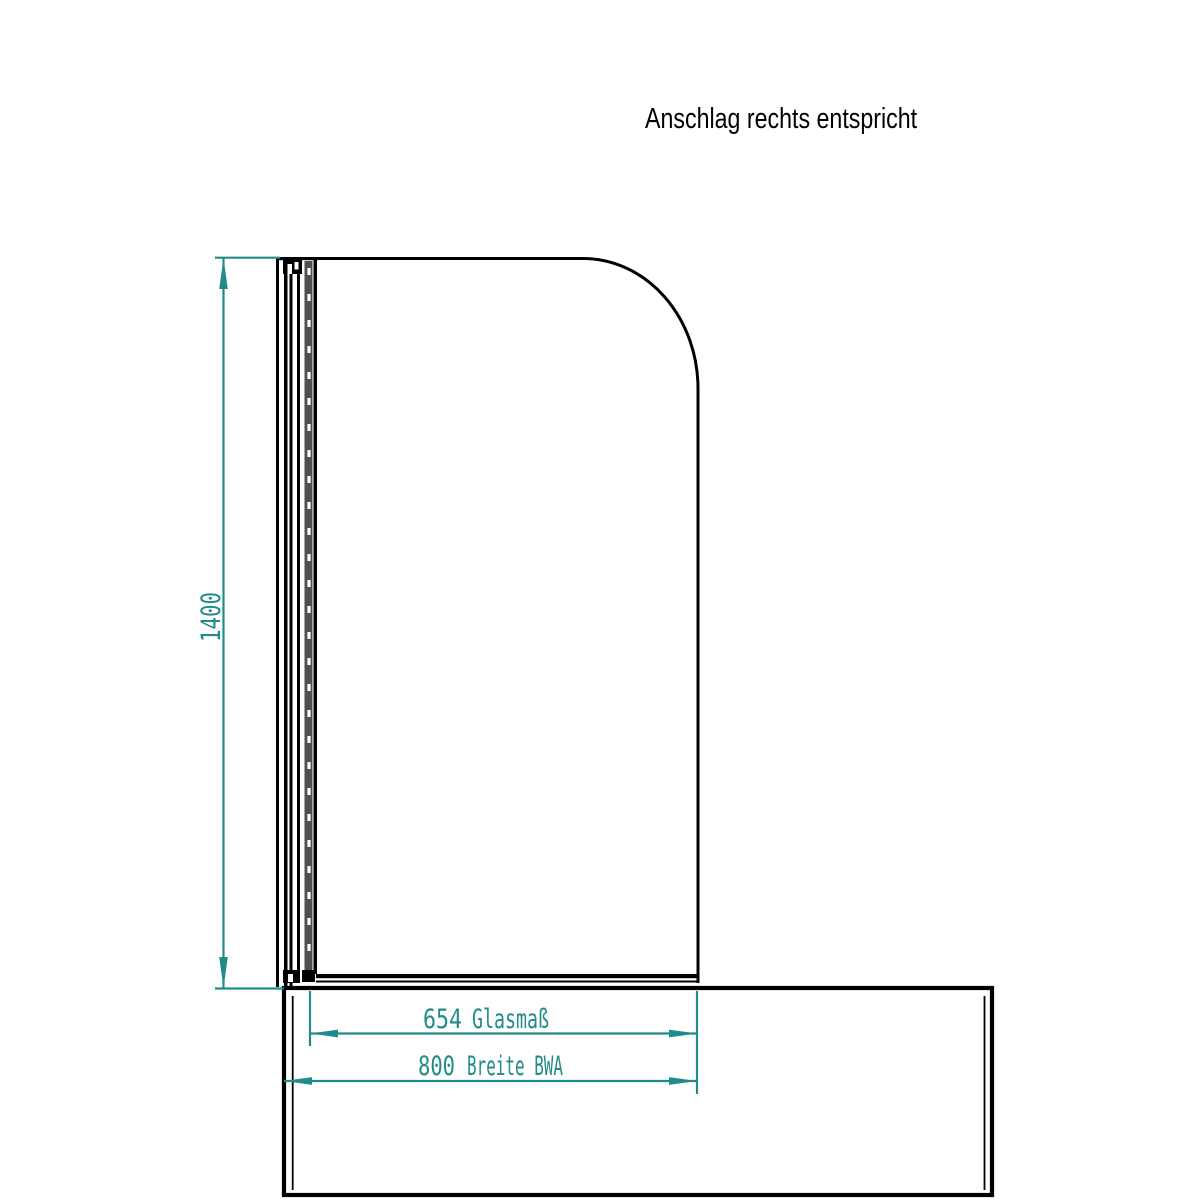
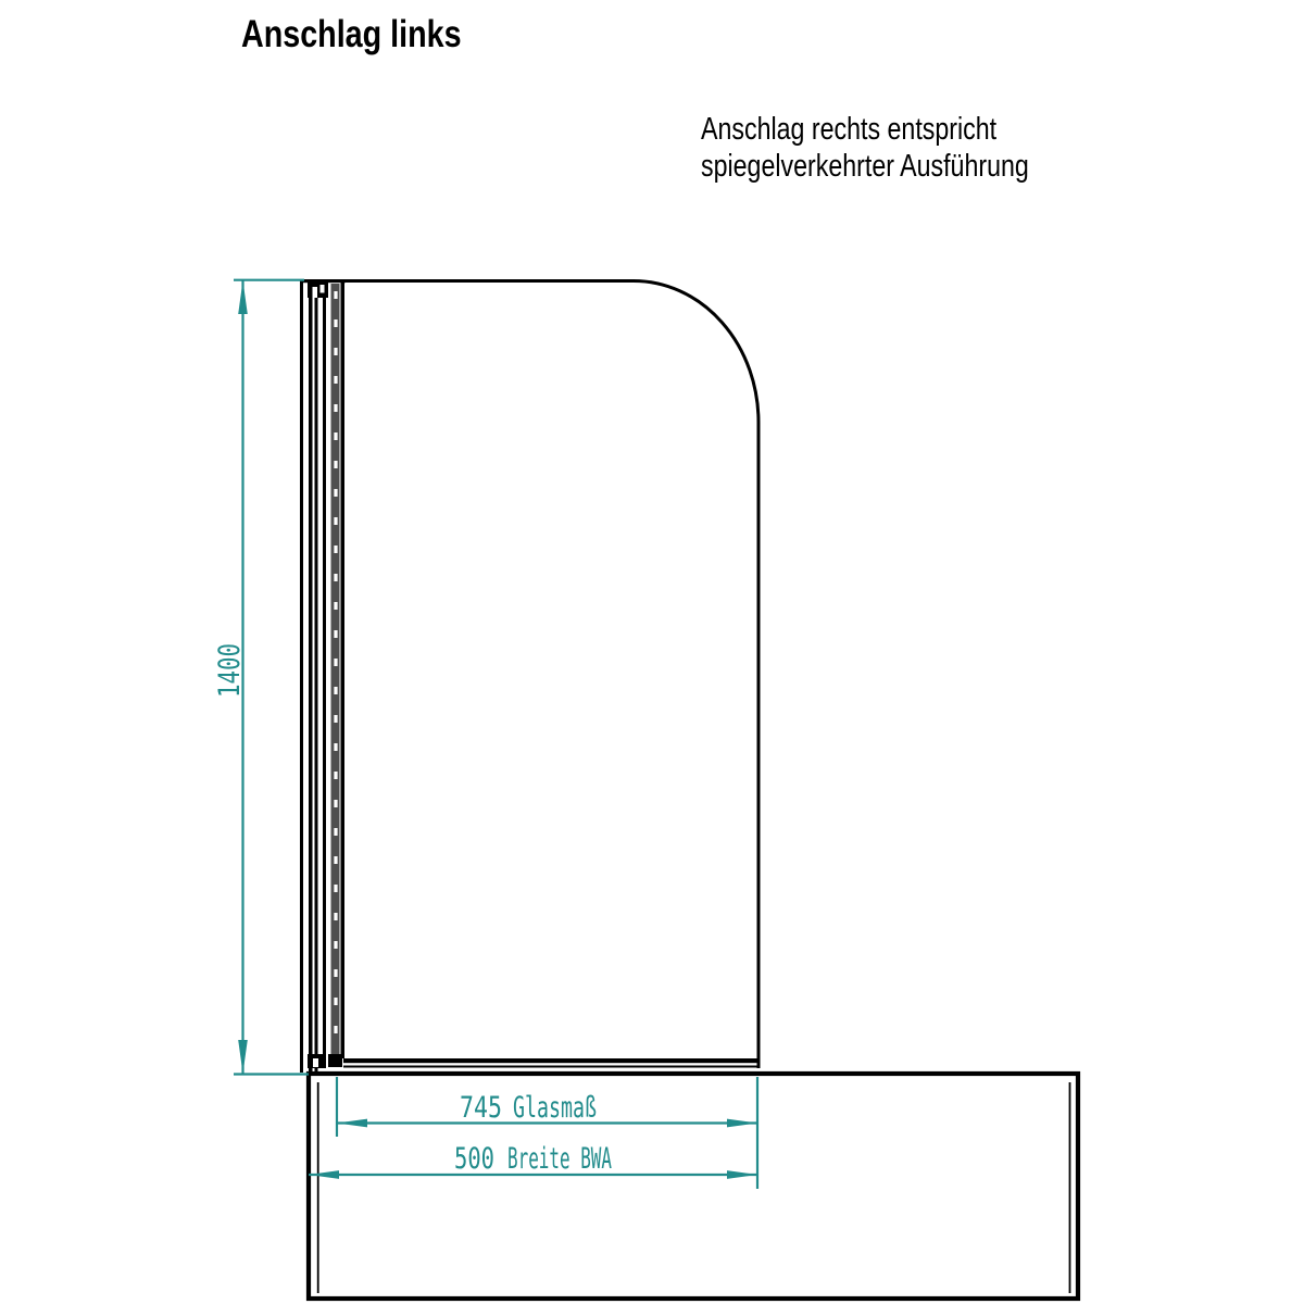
+ Anschlag links
  Anschlag rechts entspricht
+ spiegelverkehrter Ausführung
- 654
+ 745
  Glasmaß
- 800
+ 500
  Breite BWA
